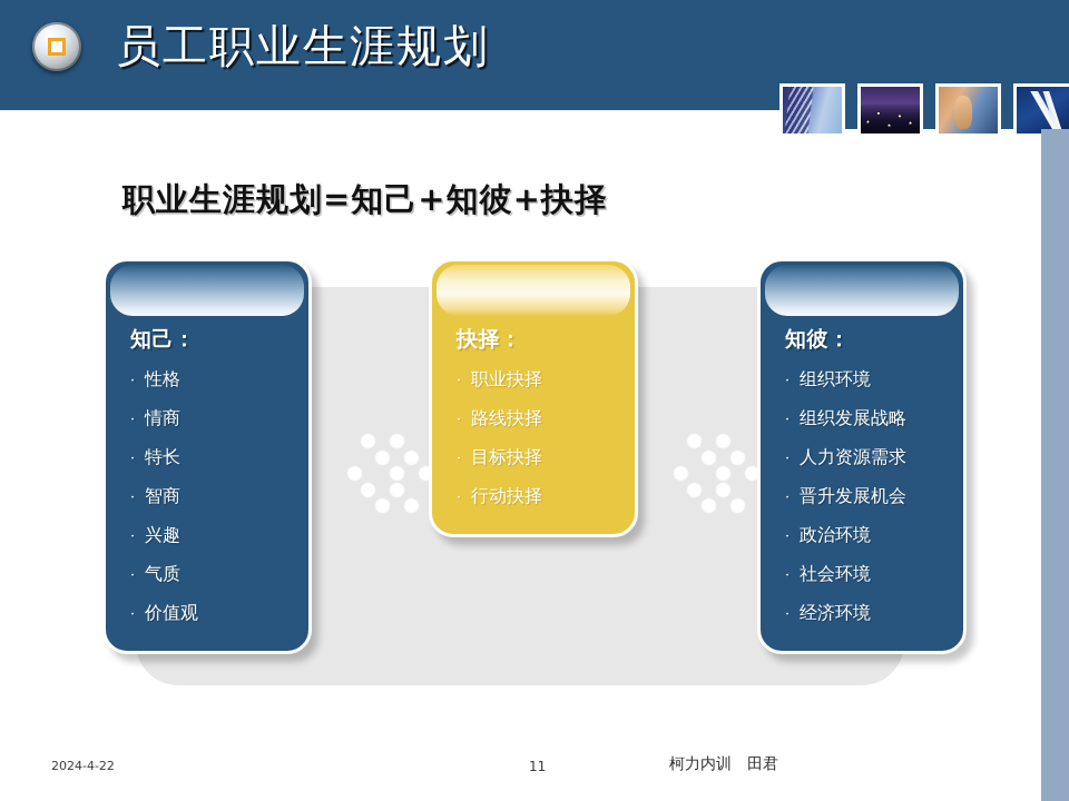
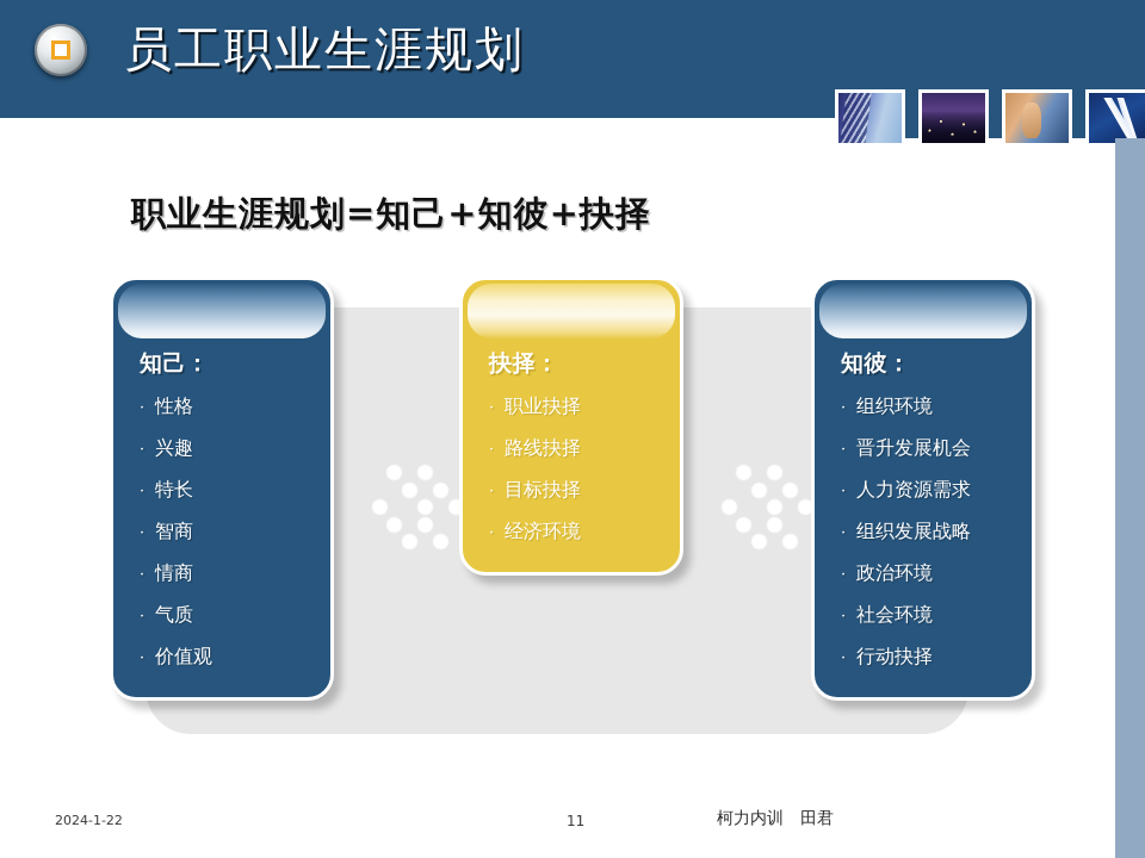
  员工职业生涯规划
  职业生涯规划=知己+知彼+抉择
  知己：
  · 性格
- · 情商
+ · 兴趣
  · 特长
  · 智商
- · 兴趣
+ · 情商
  · 气质
  · 价值观
  抉择：
  · 职业抉择
  · 路线抉择
  · 目标抉择
- · 行动抉择
+ · 经济环境
  知彼：
  · 组织环境
- · 组织发展战略
+ · 晋升发展机会
  · 人力资源需求
- · 晋升发展机会
+ · 组织发展战略
  · 政治环境
  · 社会环境
- · 经济环境
+ · 行动抉择
- 2024-4-22
+ 2024-1-22
  11
  柯力内训 田君
